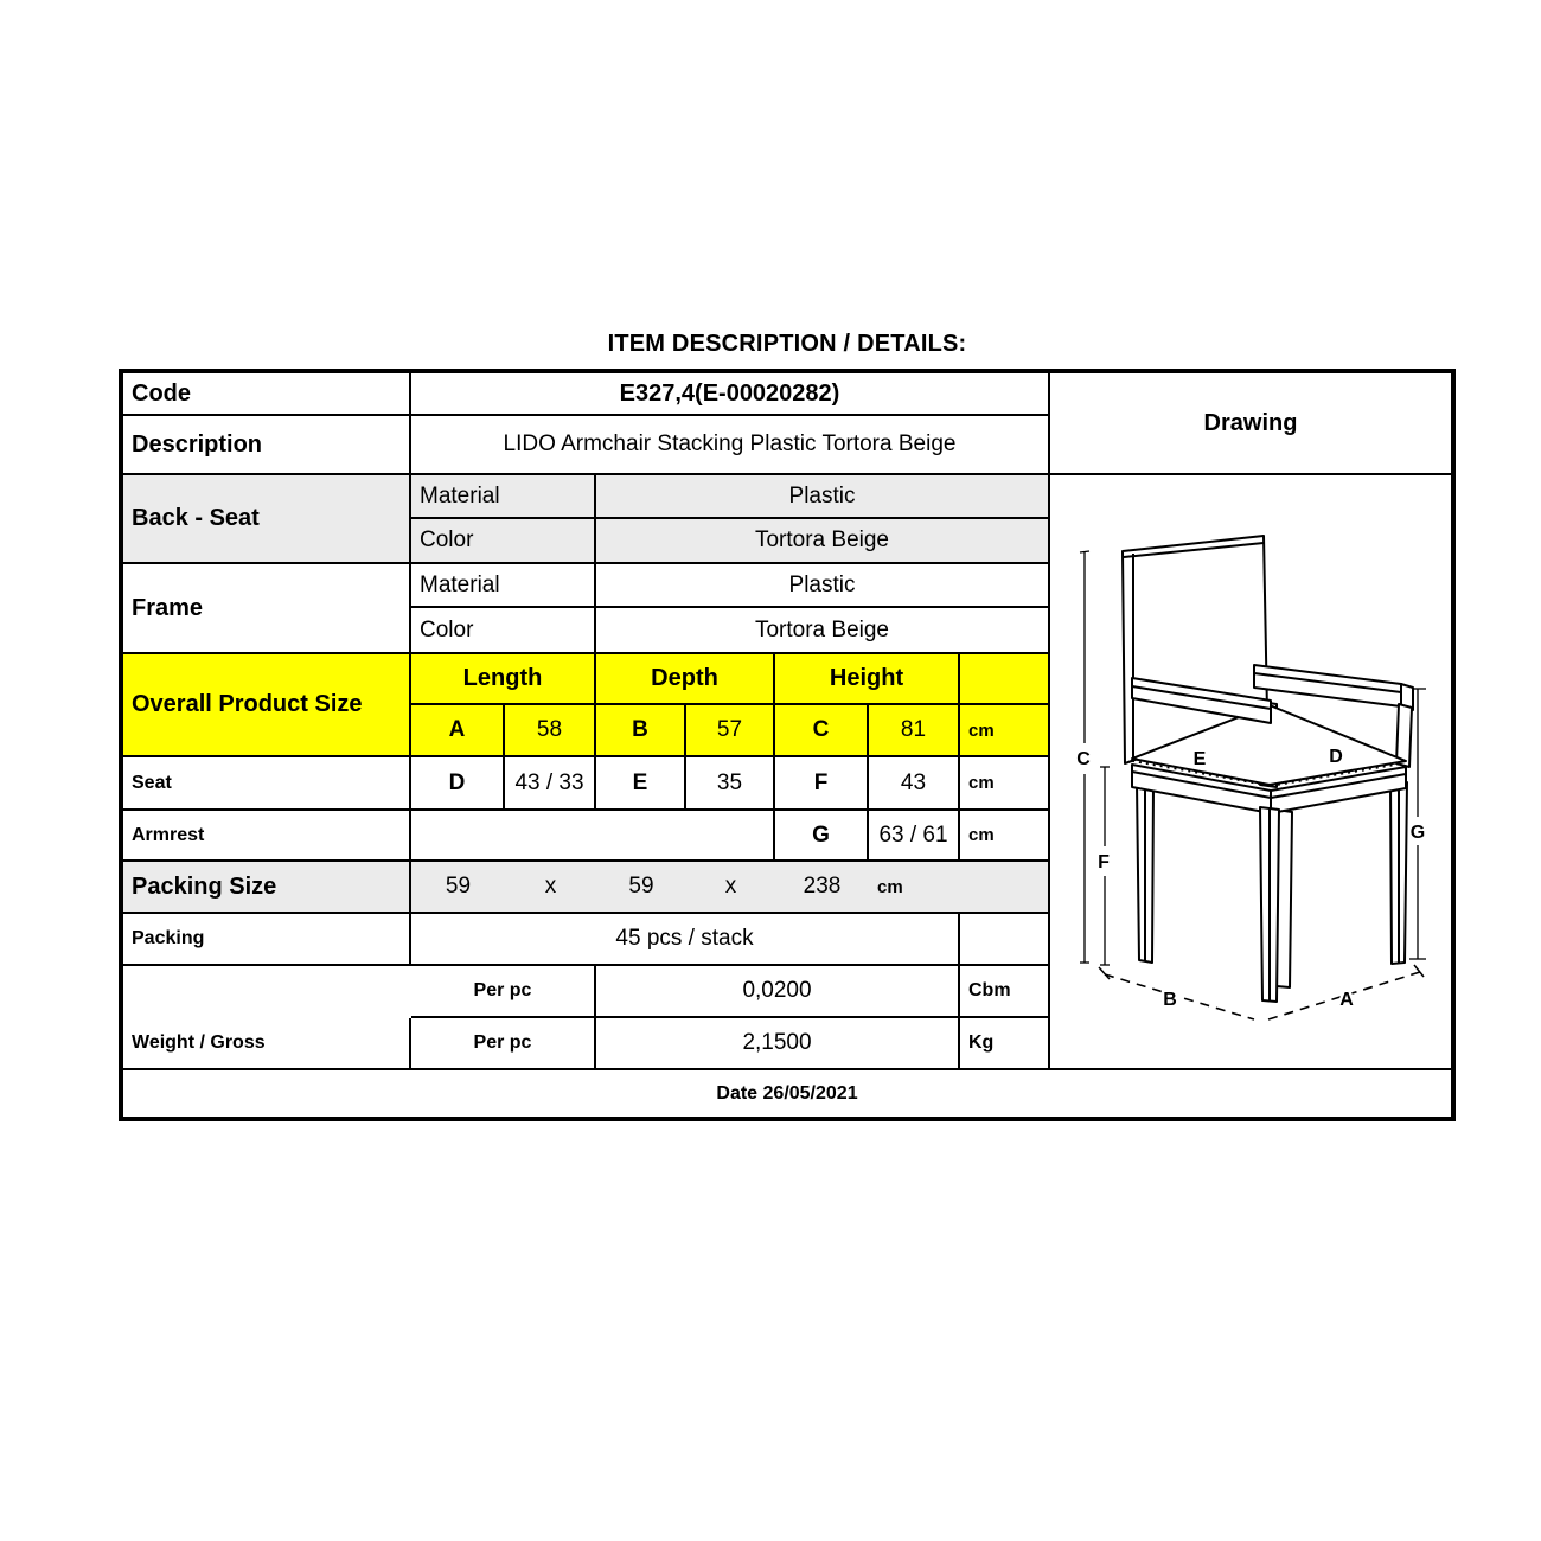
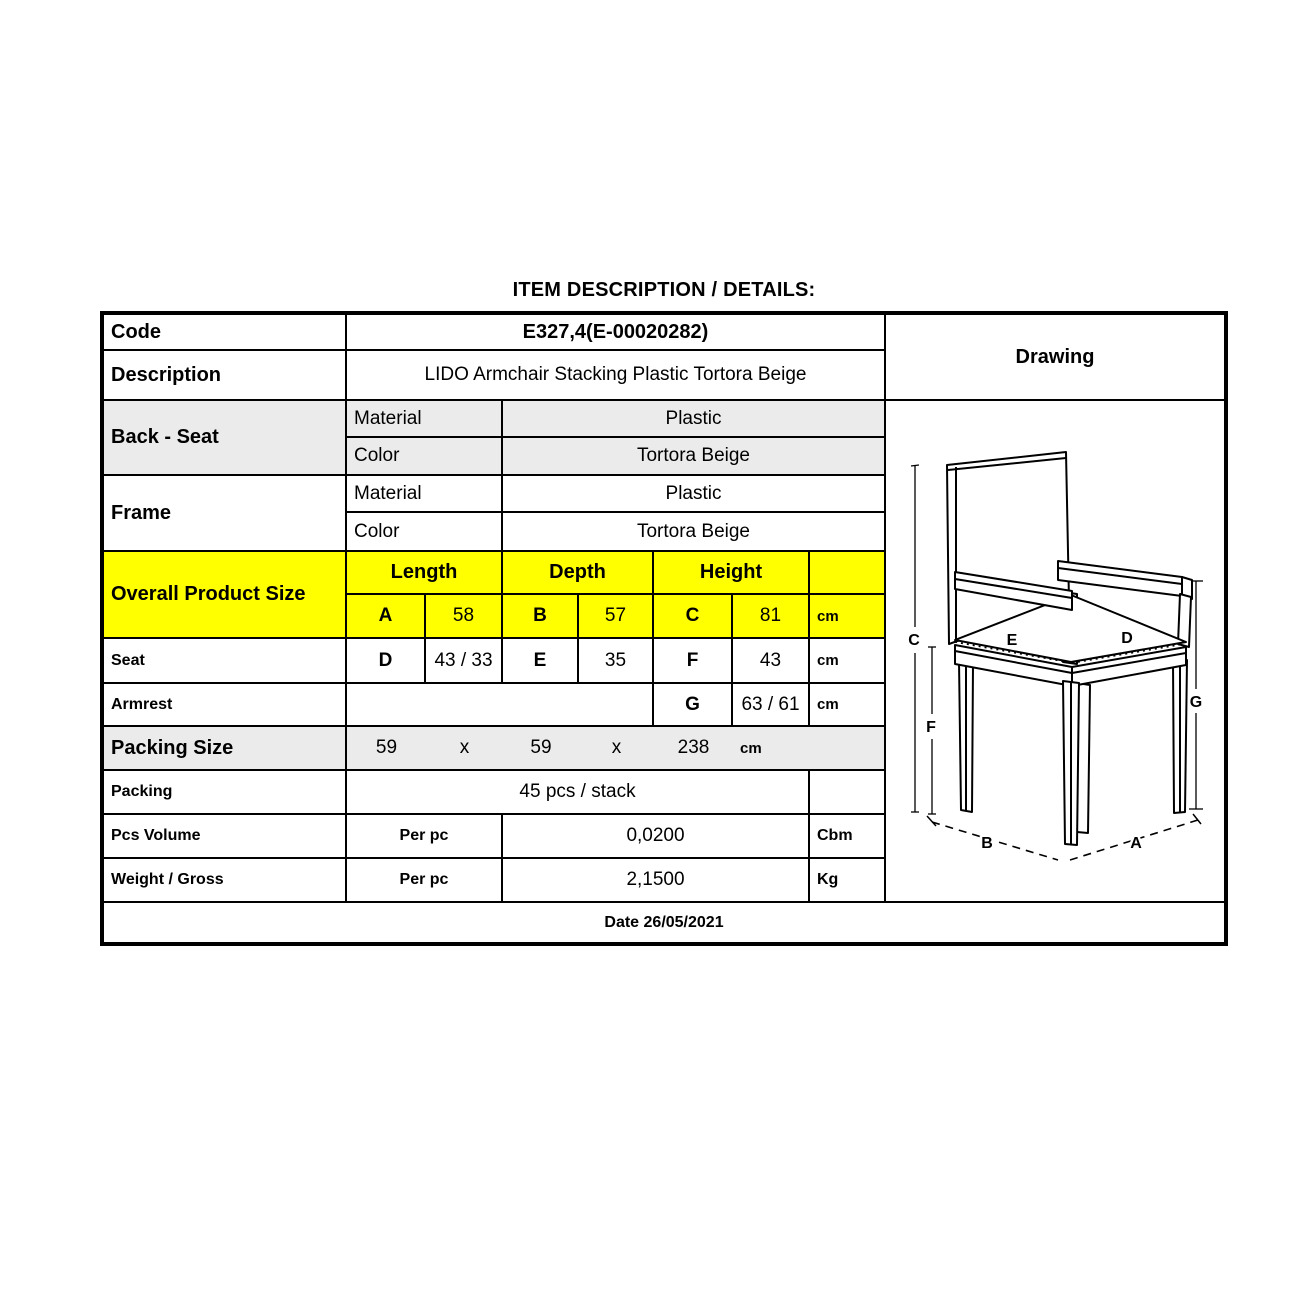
  ITEM DESCRIPTION / DETAILS:
  Code
  E327,4(E-00020282)
  Drawing
  Description
  LIDO Armchair Stacking Plastic Tortora Beige
  Back - Seat
  Material
  Plastic
  Color
  Tortora Beige
  Frame
  Material
  Plastic
  Color
  Tortora Beige
  Overall Product Size
  Length
  Depth
  Height
  A
  58
  B
  57
  C
  81
  cm
  Seat
  D
  43 / 33
  E
  35
  F
  43
  cm
  Armrest
  G
  63 / 61
  cm
  Packing Size
  59
  x
  59
  x
  238
  cm
  Packing
  45 pcs / stack
+ Pcs Volume
  Per pc
  0,0200
  Cbm
  Weight / Gross
  Per pc
  2,1500
  Kg
  Date 26/05/2021
  C
  F
  G
  E
  D
  B
  A
